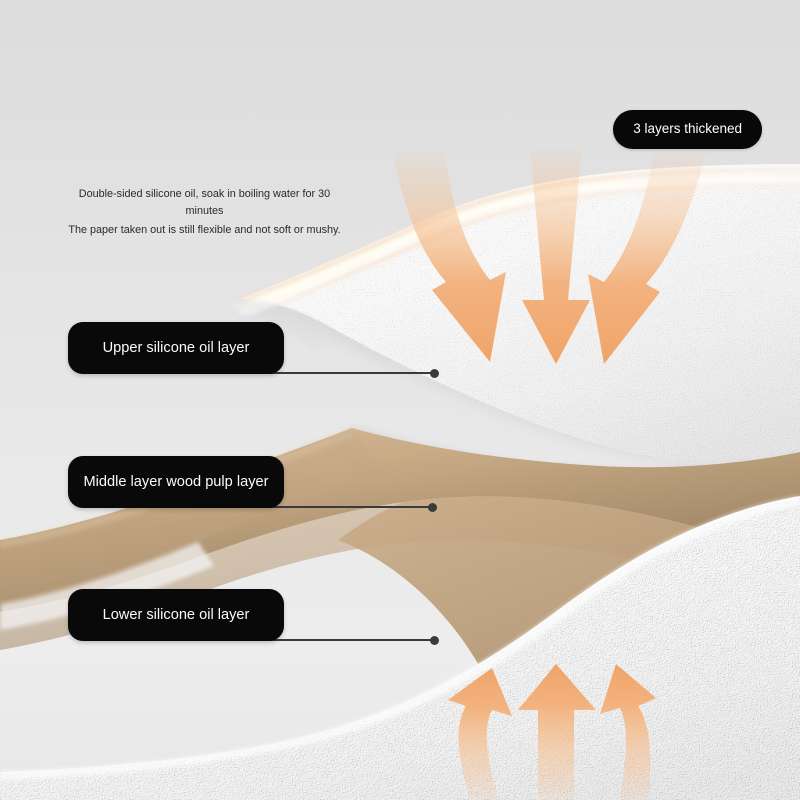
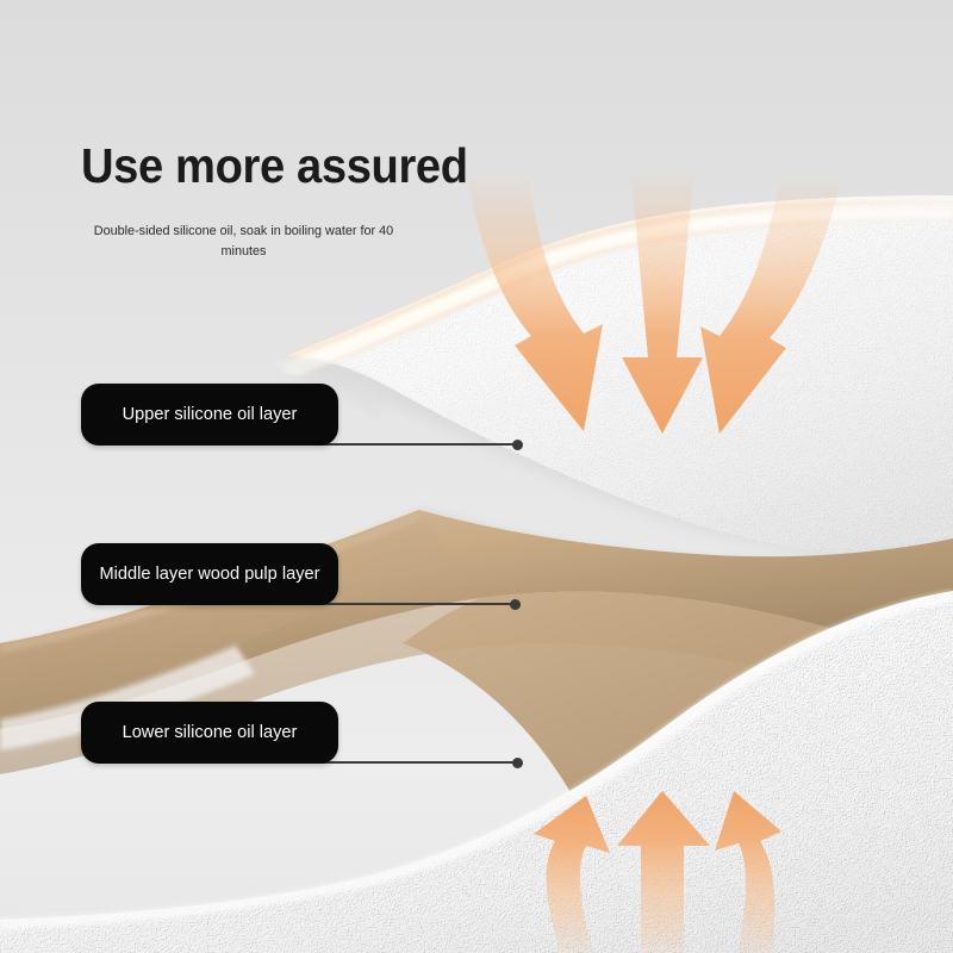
+ Use more assured
- Double-sided silicone oil, soak in boiling water for 30 minutes
+ Double-sided silicone oil, soak in boiling water for 40 minutes
- The paper taken out is still flexible and not soft or mushy.
- 3 layers thickened
  Upper silicone oil layer
  Middle layer wood pulp layer
  Lower silicone oil layer
